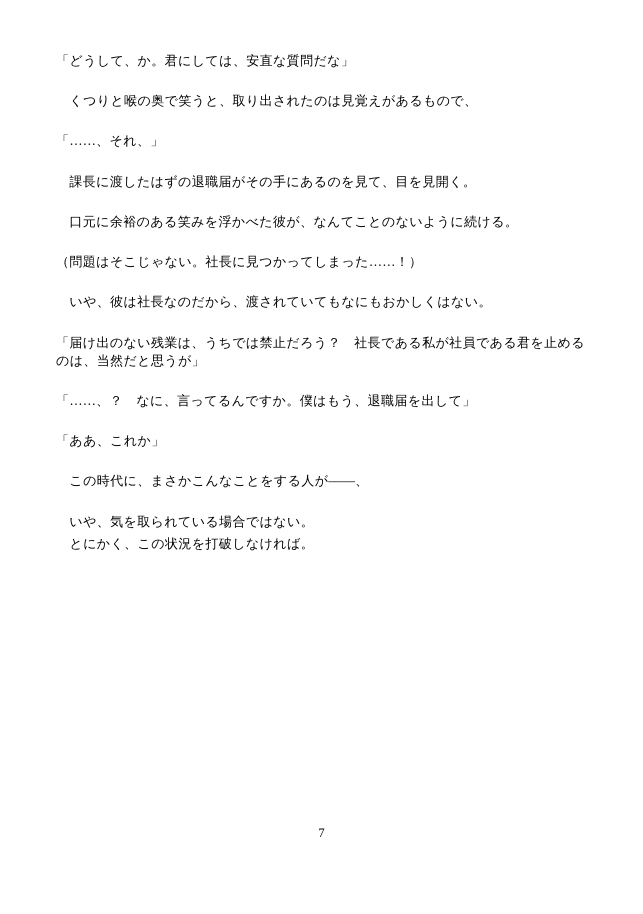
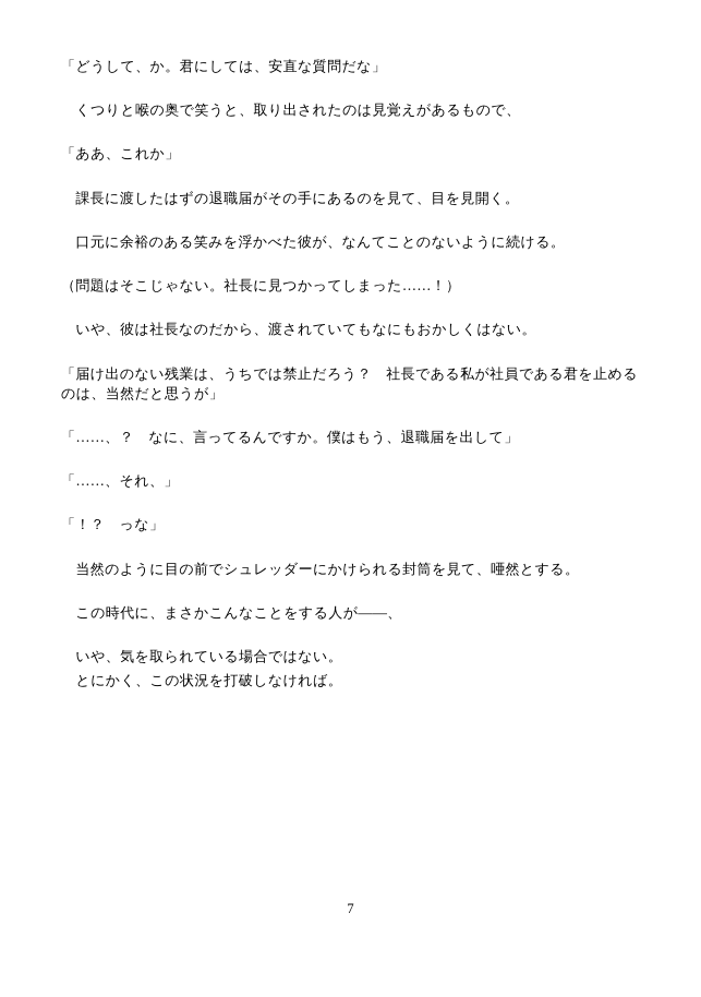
  「どうして、か。君にしては、安直な質問だな」
  くつりと喉の奥で笑うと、取り出されたのは見覚えがあるもので、
- 「……、それ、」
+ 「ああ、これか」
  課長に渡したはずの退職届がその手にあるのを見て、目を見開く。
  口元に余裕のある笑みを浮かべた彼が、なんてことのないように続ける。
  （問題はそこじゃない。社長に見つかってしまった……！）
  いや、彼は社長なのだから、渡されていてもなにもおかしくはない。
  「届け出のない残業は、うちでは禁止だろう？ 社長である私が社員である君を止めるのは、当然だと思うが」
  「……、？ なに、言ってるんですか。僕はもう、退職届を出して」
- 「ああ、これか」
+ 「……、それ、」
+ 「！？ っな」
+ 当然のように目の前でシュレッダーにかけられる封筒を見て、唖然とする。
  この時代に、まさかこんなことをする人が――、
  いや、気を取られている場合ではない。
  とにかく、この状況を打破しなければ。
  7
